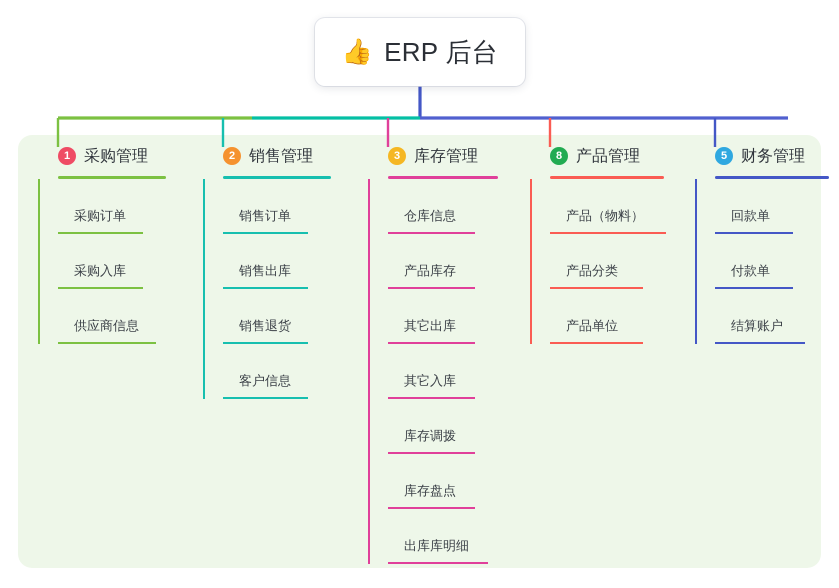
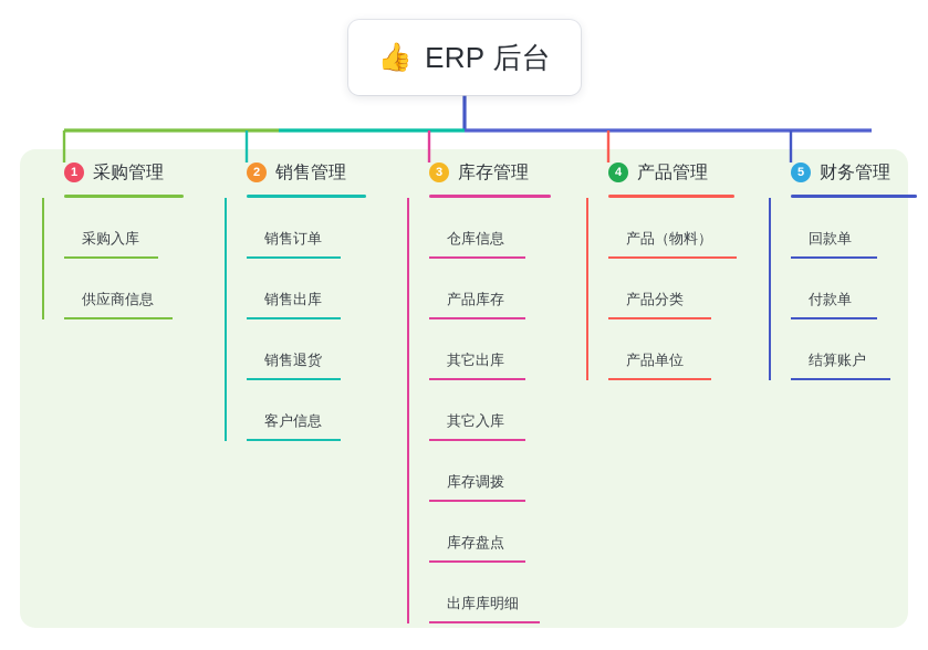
  👍
  ERP 后台
  1
  采购管理
- 采购订单
  采购入库
  供应商信息
  2
  销售管理
  销售订单
  销售出库
  销售退货
  客户信息
  3
  库存管理
  仓库信息
  产品库存
  其它出库
  其它入库
  库存调拨
  库存盘点
  出库库明细
- 8
+ 4
  产品管理
  产品（物料）
  产品分类
  产品单位
  5
  财务管理
  回款单
  付款单
  结算账户
